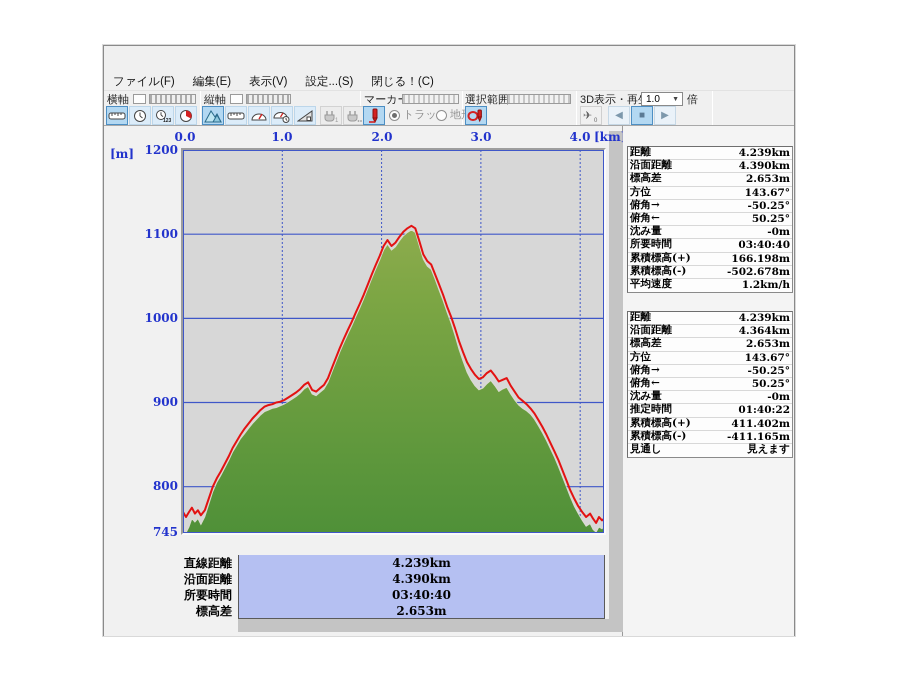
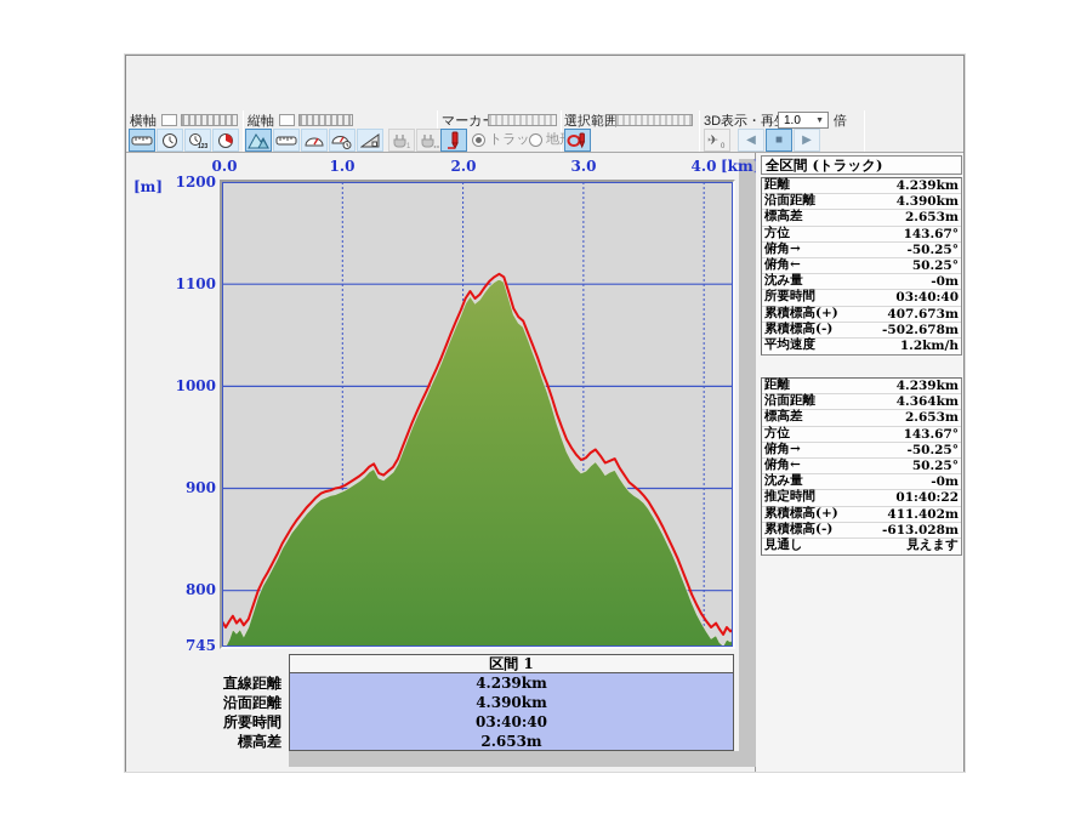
- ファイル(F)
- 編集(E)
- 表示(V)
- 設定...(S)
- 閉じる！(C)
  横軸
  縦軸
  マーカ
  選択範囲
  3D表示・再
  1.0
  倍
  トラッ
  ✈
  ◀
  ■
  ▶
  0.0
  1.0
  2.0
  3.0
  4.0
  [km
  [m]
  1200
  1100
  1000
  900
  800
  745
+ 区間 1
  4.239km
  4.390km
  03:40:40
  2.653m
  直線距離
  沿面距離
  所要時間
  標高差
+ 全区間 (トラック)
  距離
  4.239km
  沿面距離
  4.390km
  標高差
  2.653m
  方位
  143.67°
  俯角→
  -50.25°
  俯角←
  50.25°
  沈み量
  -0m
  所要時間
  03:40:40
  累積標高(+)
- 166.198m
+ 407.673m
  累積標高(-)
  -502.678m
  平均速度
  1.2km/h
  距離
  4.239km
  沿面距離
  4.364km
  標高差
  2.653m
  方位
  143.67°
  俯角→
  -50.25°
  俯角←
  50.25°
  沈み量
  -0m
  推定時間
  01:40:22
  累積標高(+)
  411.402m
  累積標高(-)
- -411.165m
+ -613.028m
  見通し
  見えます
